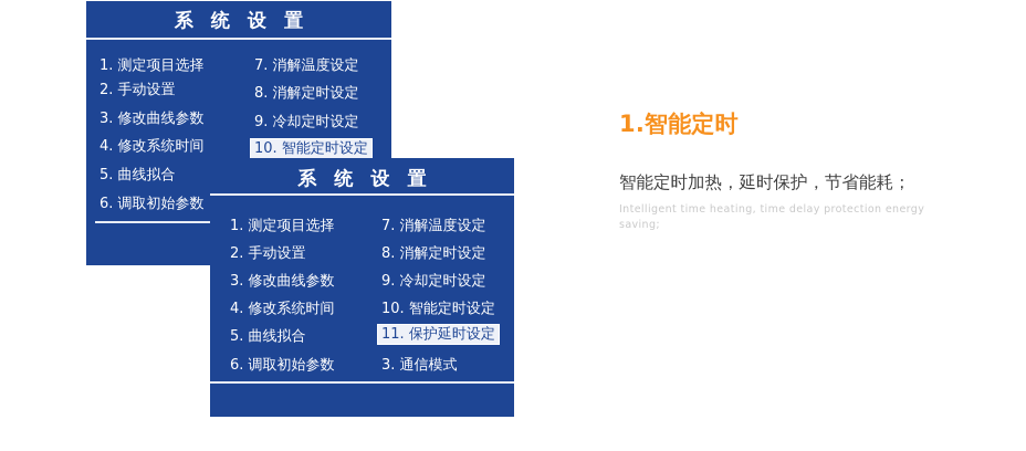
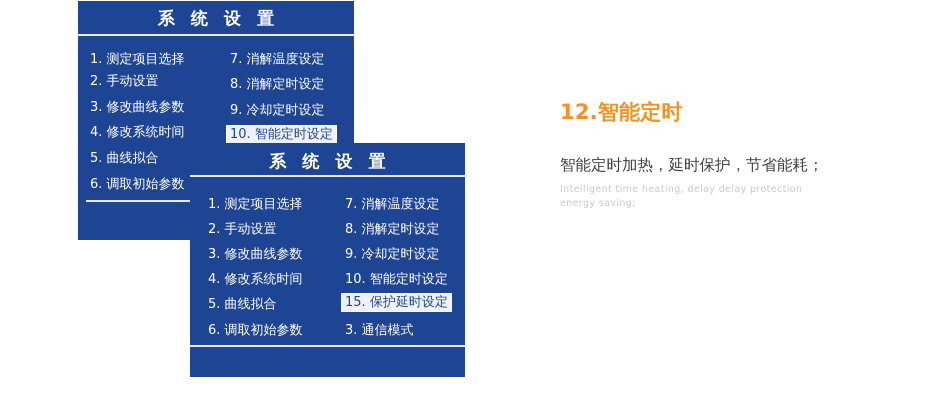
  系 统 设 置
  1. 测定项目选择
  2. 手动设置
  3. 修改曲线参数
  4. 修改系统时间
  5. 曲线拟合
  6. 调取初始参数
  7. 消解温度设定
  8. 消解定时设定
  9. 冷却定时设定
  10. 智能定时设定
  系 统 设 置
  1. 测定项目选择
  2. 手动设置
  3. 修改曲线参数
  4. 修改系统时间
  5. 曲线拟合
  6. 调取初始参数
  7. 消解温度设定
  8. 消解定时设定
  9. 冷却定时设定
  10. 智能定时设定
- 11. 保护延时设定
+ 15. 保护延时设定
  3. 通信模式
- 1.智能定时
+ 12.智能定时
  智能定时加热，延时保护，节省能耗；
- Intelligent time heating, time delay protection energy saving;
+ Intelligent time heating, delay delay protection energy saving;
